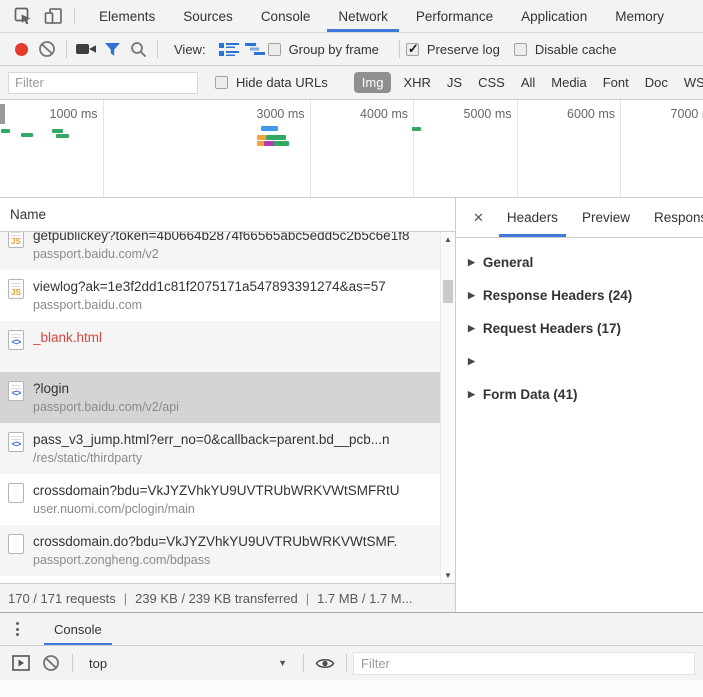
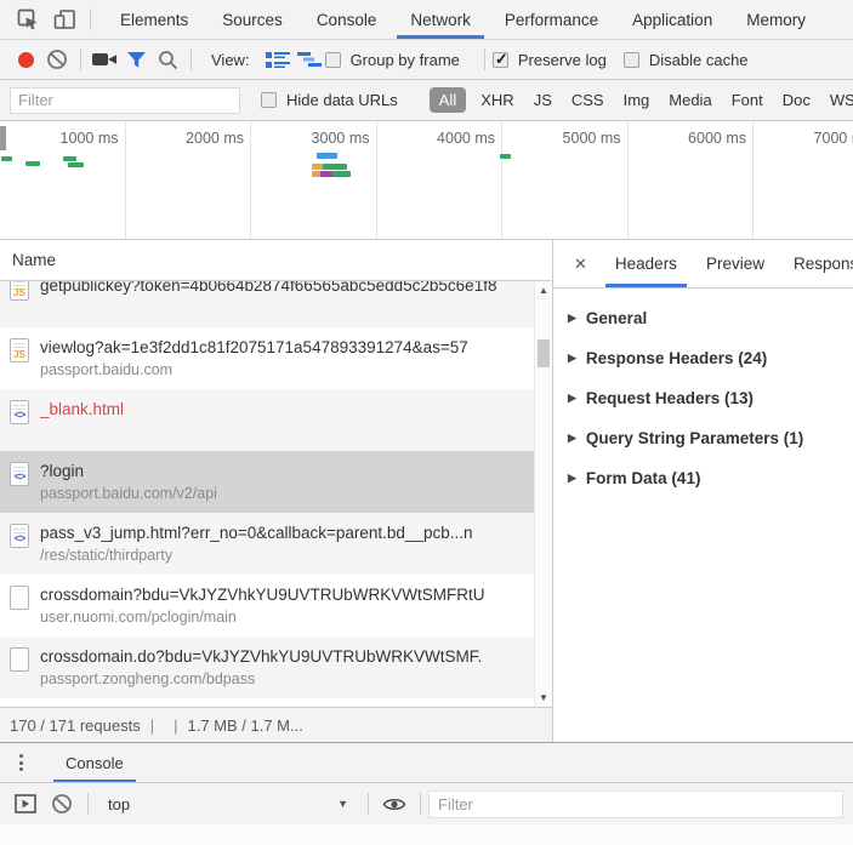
  Elements
  Sources
  Console
  Network
  Performance
  Application
  Memory
  View:
  Group by frame
  Preserve log
  Disable cache
  Filter
  Hide data URLs
- Img
+ All
  XHR
  JS
  CSS
- All
+ Img
  Media
  Font
  Doc
  WS
  1000 ms
+ 2000 ms
  3000 ms
  4000 ms
  5000 ms
  6000 ms
  Name
  JS
  getpublickey?token=4b0664b2874f66565abc5edd5c2b5c6e1f8
- passport.baidu.com/v2
  JS
  viewlog?ak=1e3f2dd1c81f2075171a547893391274&as=57
  passport.baidu.com
  <>
  _blank.html
  <>
  ?login
  passport.baidu.com/v2/api
  <>
  pass_v3_jump.html?err_no=0&callback=parent.bd__pcb...n
  /res/static/thirdparty
  crossdomain?bdu=VkJYZVhkYU9UVTRUbWRKVWtSMFRtU
  user.nuomi.com/pclogin/main
  crossdomain.do?bdu=VkJYZVhkYU9UVTRUbWRKVWtSMF.
  passport.zongheng.com/bdpass
  ▲
  ▼
  170 / 171 requests
  |
- 239 KB / 239 KB transferred
  |
  1.7 MB / 1.7 M...
  ✕
  Headers
  Preview
  Respon
  ▶
  General
  ▶
  Response Headers (24)
  ▶
- Request Headers (17)
+ Request Headers (13)
  ▶
+ Query String Parameters (1)
  ▶
  Form Data (41)
  Console
  top
  ▼
  Filter
